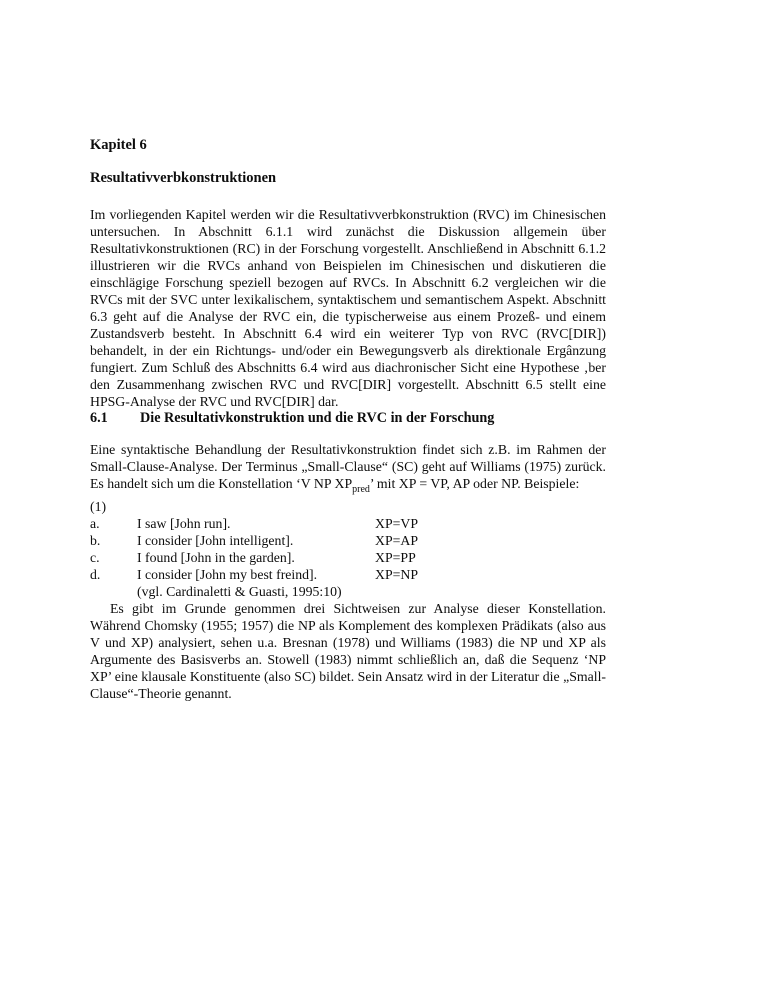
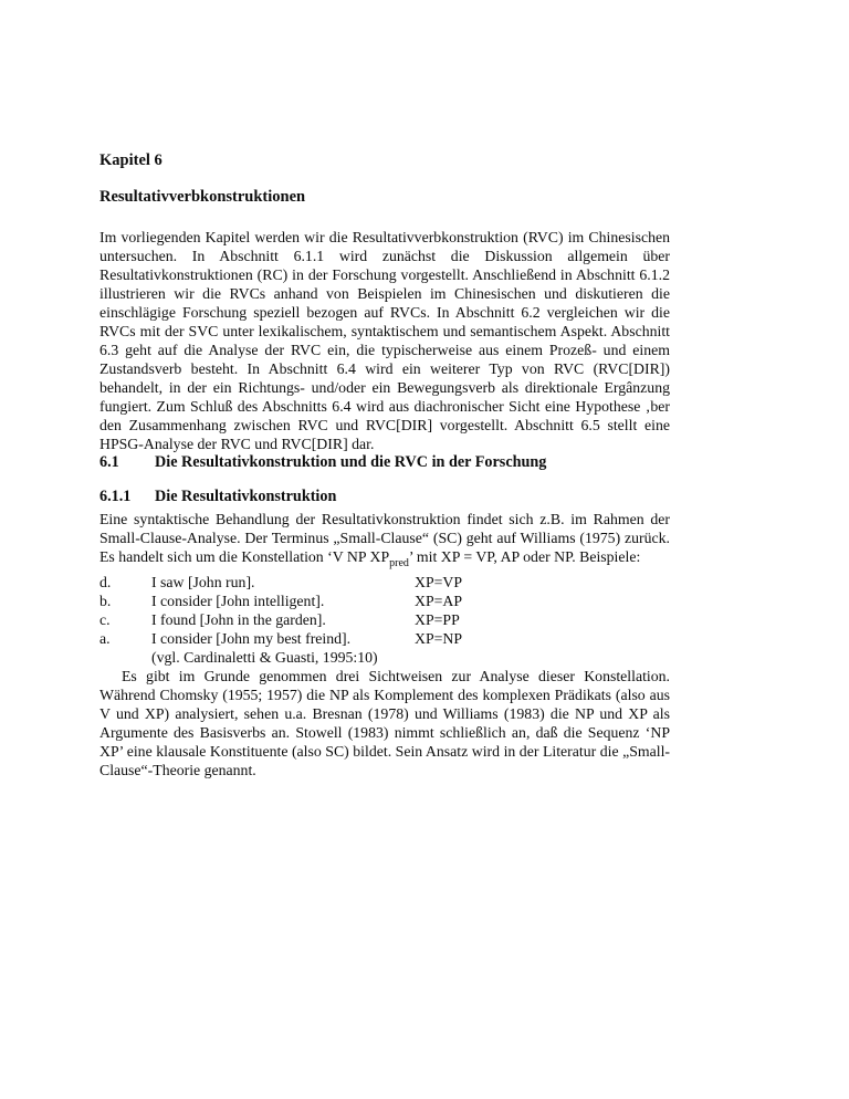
  Kapitel 6
  Resultativverbkonstruktionen
  Im vorliegenden Kapitel werden wir die Resultativverbkonstruktion (RVC) im Chinesischen untersuchen. In Abschnitt 6.1.1 wird zunächst die Diskussion allgemein über Resultativkonstruktionen (RC) in der Forschung vorgestellt. Anschließend in Abschnitt 6.1.2 illustrieren wir die RVCs anhand von Beispielen im Chinesischen und diskutieren die einschlägige Forschung speziell bezogen auf RVCs. In Abschnitt 6.2 vergleichen wir die RVCs mit der SVC unter lexikalischem, syntaktischem und semantischem Aspekt. Abschnitt 6.3 geht auf die Analyse der RVC ein, die typischerweise aus einem Prozeß- und einem Zustandsverb besteht. In Abschnitt 6.4 wird ein weiterer Typ von RVC (RVC[DIR]) behandelt, in der ein Richtungs- und/oder ein Bewegungsverb als direktionale Ergânzung fungiert. Zum Schluß des Abschnitts 6.4 wird aus diachronischer Sicht eine Hypothese ‚ber den Zusammenhang zwischen RVC und RVC[DIR] vorgestellt. Abschnitt 6.5 stellt eine HPSG-Analyse der RVC und RVC[DIR] dar.
  6.1
  Die Resultativkonstruktion und die RVC in der Forschung
+ 6.1.1
+ Die Resultativkonstruktion
  Eine syntaktische Behandlung der Resultativkonstruktion findet sich z.B. im Rahmen der Small-Clause-Analyse. Der Terminus „Small-Clause“ (SC) geht auf Williams (1975) zurück. Es handelt sich um die Konstellation ‘V NP XPpred’ mit XP = VP, AP oder NP. Beispiele:
- (1)
- a.
+ d.
  I saw [John run].
  XP=VP
  b.
  I consider [John intelligent].
  XP=AP
  c.
  I found [John in the garden].
  XP=PP
- d.
+ a.
  I consider [John my best freind].
  XP=NP
  (vgl. Cardinaletti & Guasti, 1995:10)
  Es gibt im Grunde genommen drei Sichtweisen zur Analyse dieser Konstellation. Während Chomsky (1955; 1957) die NP als Komplement des komplexen Prädikats (also aus V und XP) analysiert, sehen u.a. Bresnan (1978) und Williams (1983) die NP und XP als Argumente des Basisverbs an. Stowell (1983) nimmt schließlich an, daß die Sequenz ‘NP XP’ eine klausale Konstituente (also SC) bildet. Sein Ansatz wird in der Literatur die „Small-Clause“-Theorie genannt.
